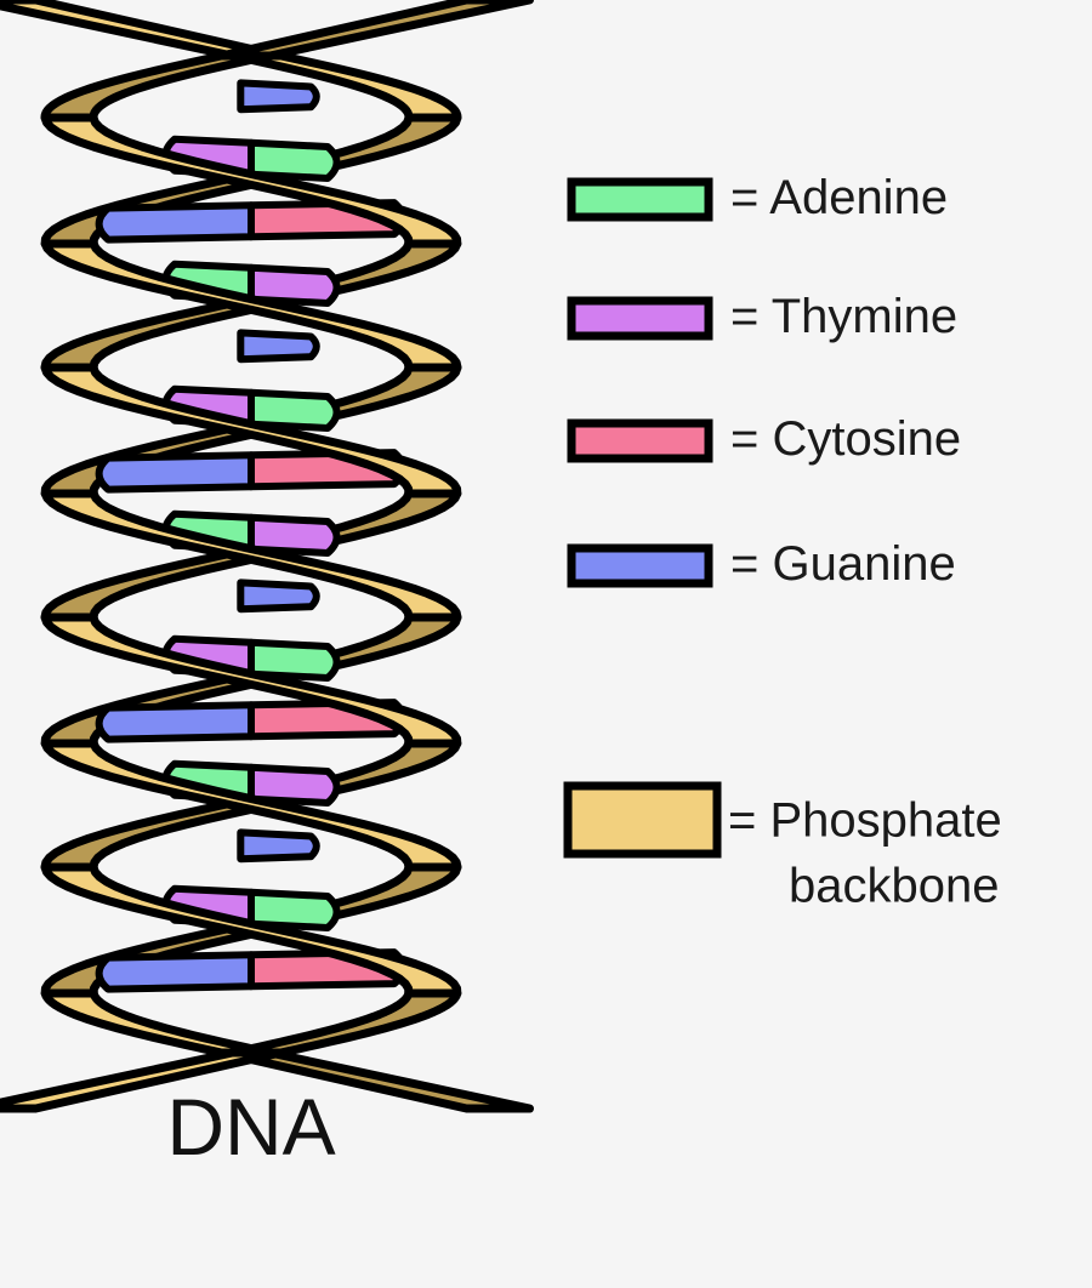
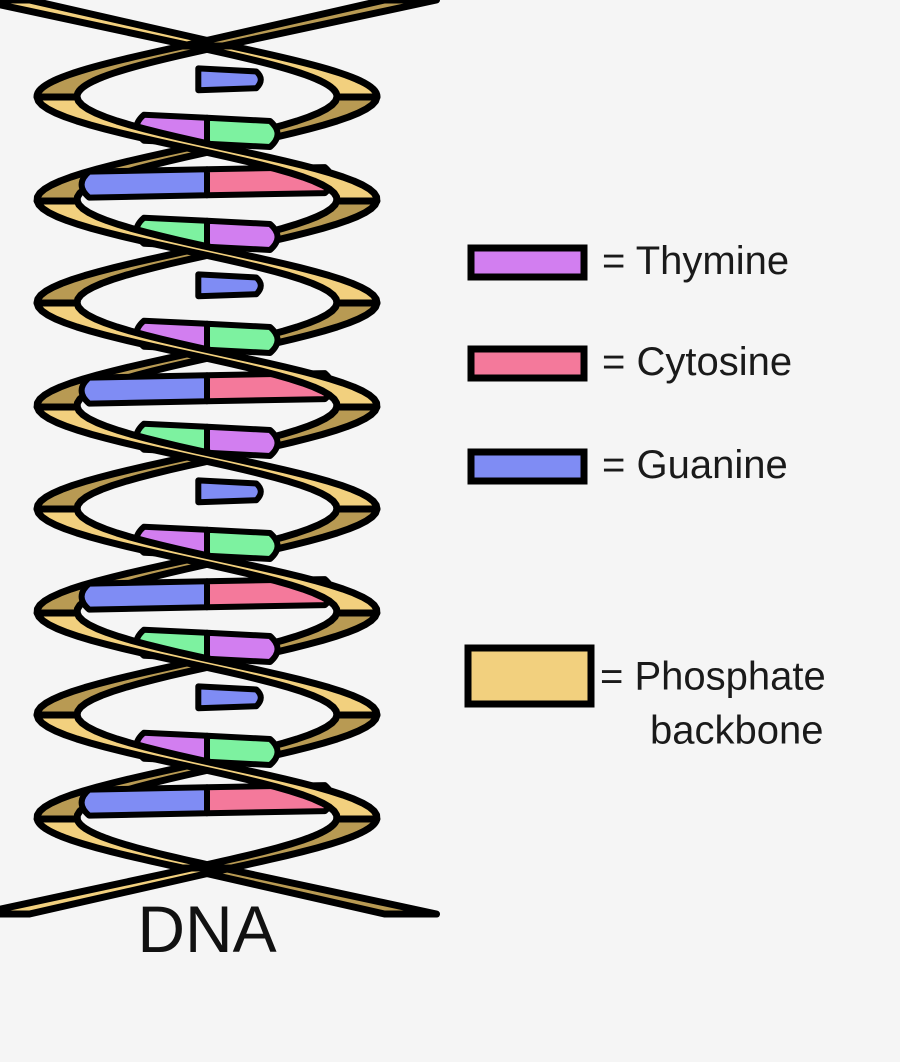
  DNA
- = Adenine
  = Thymine
  = Cytosine
  = Guanine
  = Phosphate
  backbone
